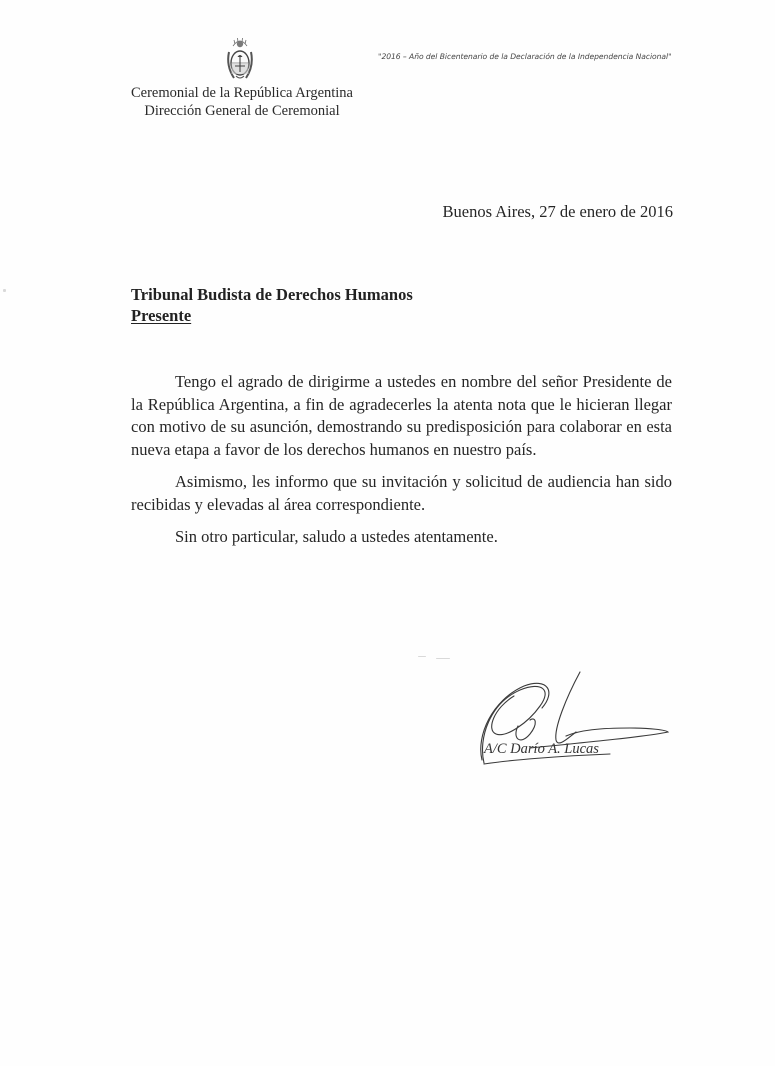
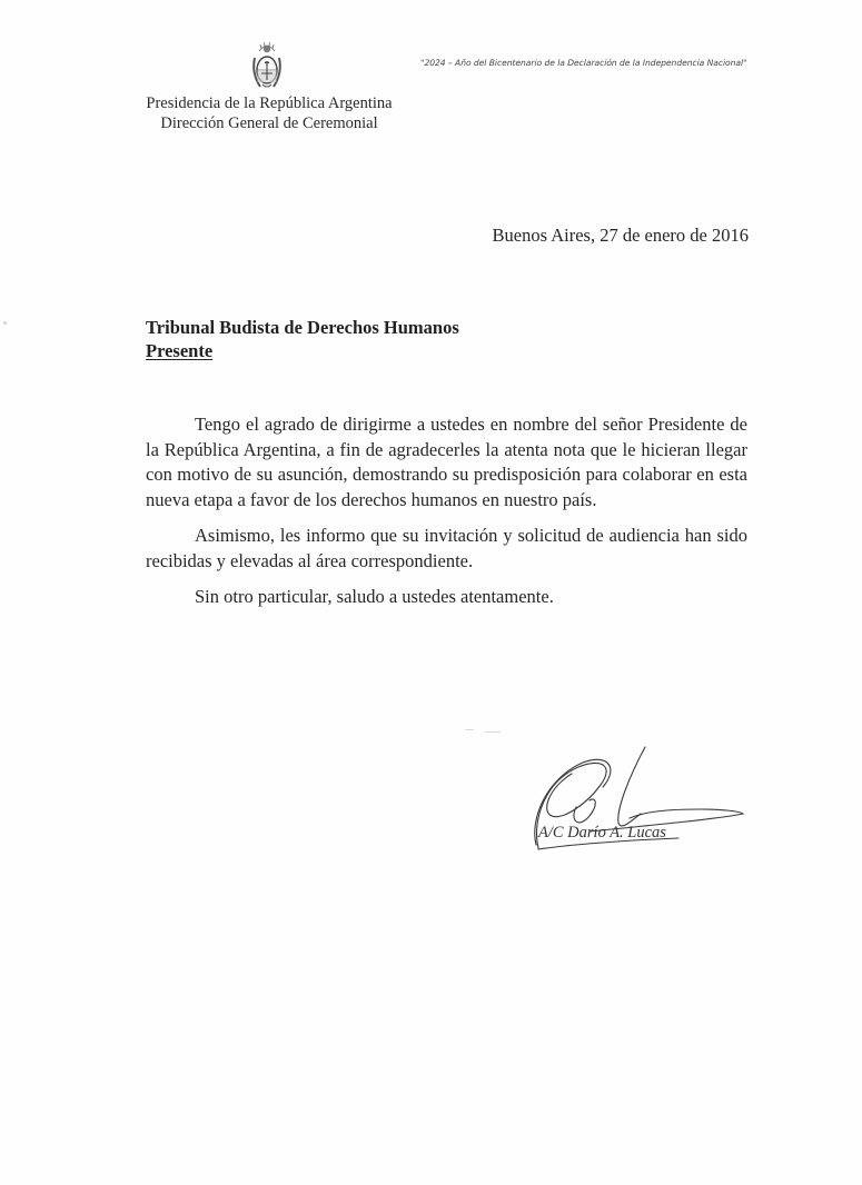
- Ceremonial de la República Argentina
+ Presidencia de la República Argentina
  Dirección General de Ceremonial
- "2016 – Año del Bicentenario de la Declaración de la Independencia Nacional"
+ "2024 – Año del Bicentenario de la Declaración de la Independencia Nacional"
  Buenos Aires, 27 de enero de 2016
  Tribunal Budista de Derechos Humanos
  Presente
  Tengo el agrado de dirigirme a ustedes en nombre del señor Presidente de la República Argentina, a fin de agradecerles la atenta nota que le hicieran llegar con motivo de su asunción, demostrando su predisposición para colaborar en esta nueva etapa a favor de los derechos humanos en nuestro país.
  Asimismo, les informo que su invitación y solicitud de audiencia han sido recibidas y elevadas al área correspondiente.
  Sin otro particular, saludo a ustedes atentamente.
  A/C Darío A. Lucas
